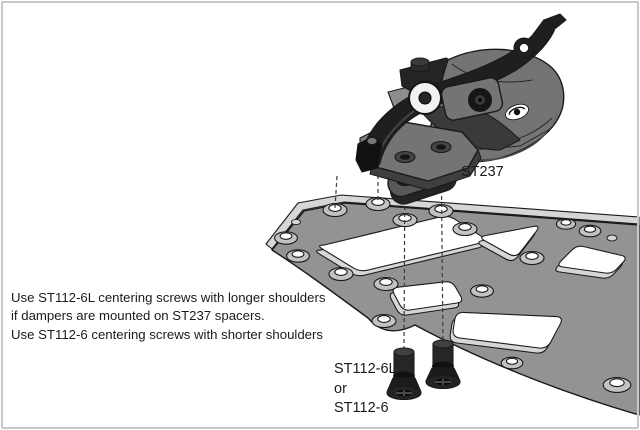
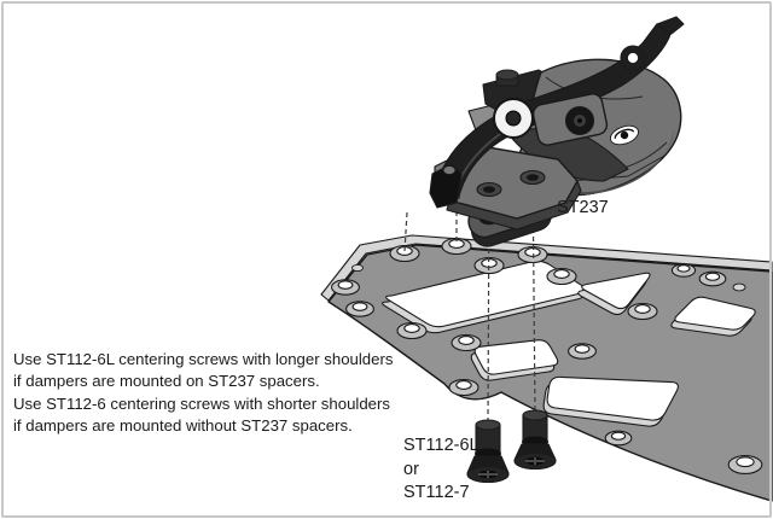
  Use ST112-6L centering screws with longer shoulders
  if dampers are mounted on ST237 spacers.
  Use ST112-6 centering screws with shorter shoulders
+ if dampers are mounted without ST237 spacers.
  ST237
  ST112-6L
  or
- ST112-6
+ ST112-7
